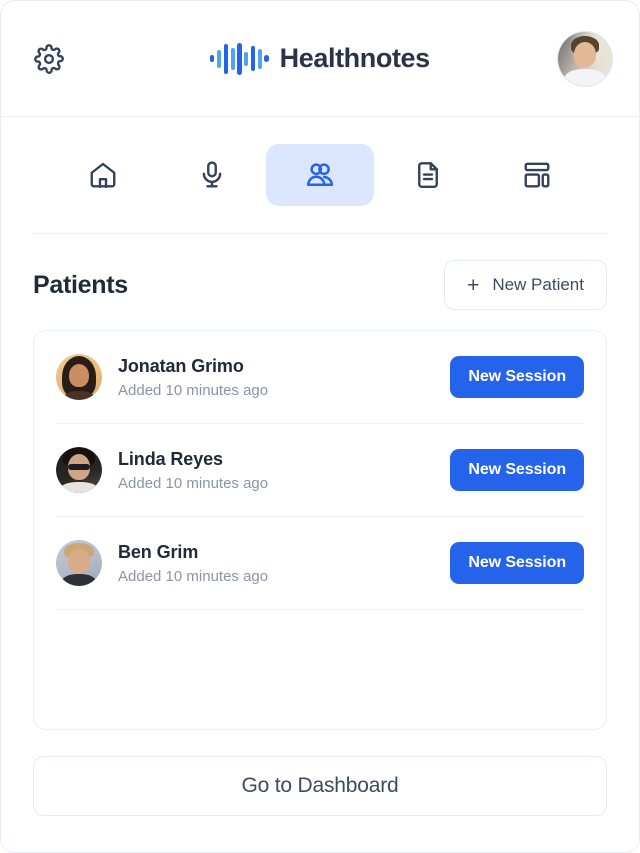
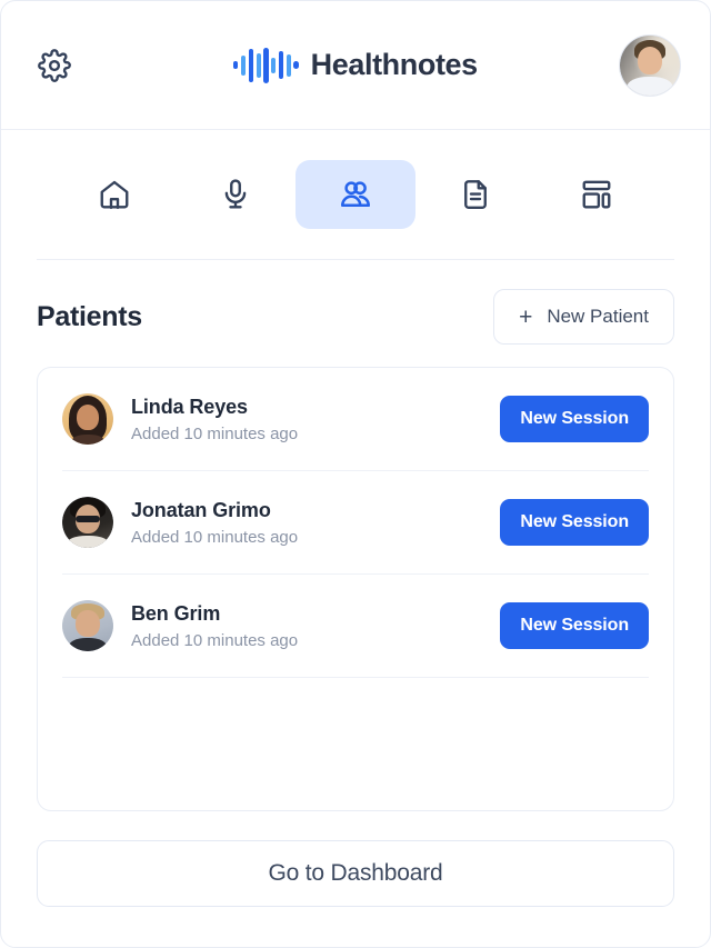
  Healthnotes
  Patients
  +
  New Patient
- Jonatan Grimo
+ Linda Reyes
  Added 10 minutes ago
  New Session
- Linda Reyes
+ Jonatan Grimo
  Added 10 minutes ago
  New Session
  Ben Grim
  Added 10 minutes ago
  New Session
  Go to Dashboard
